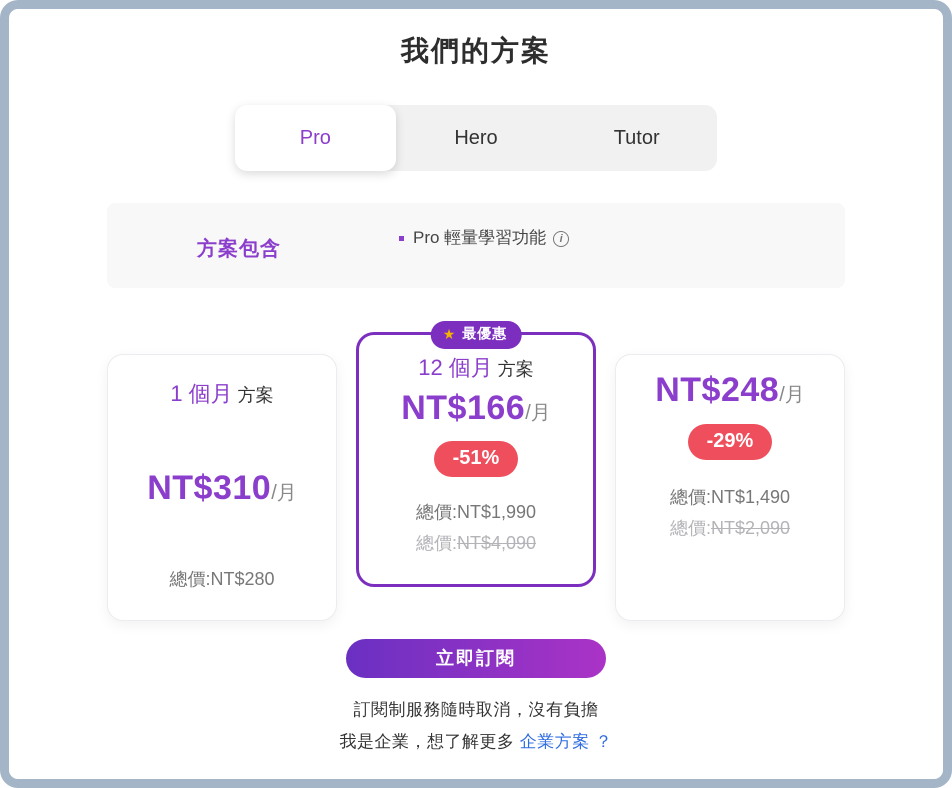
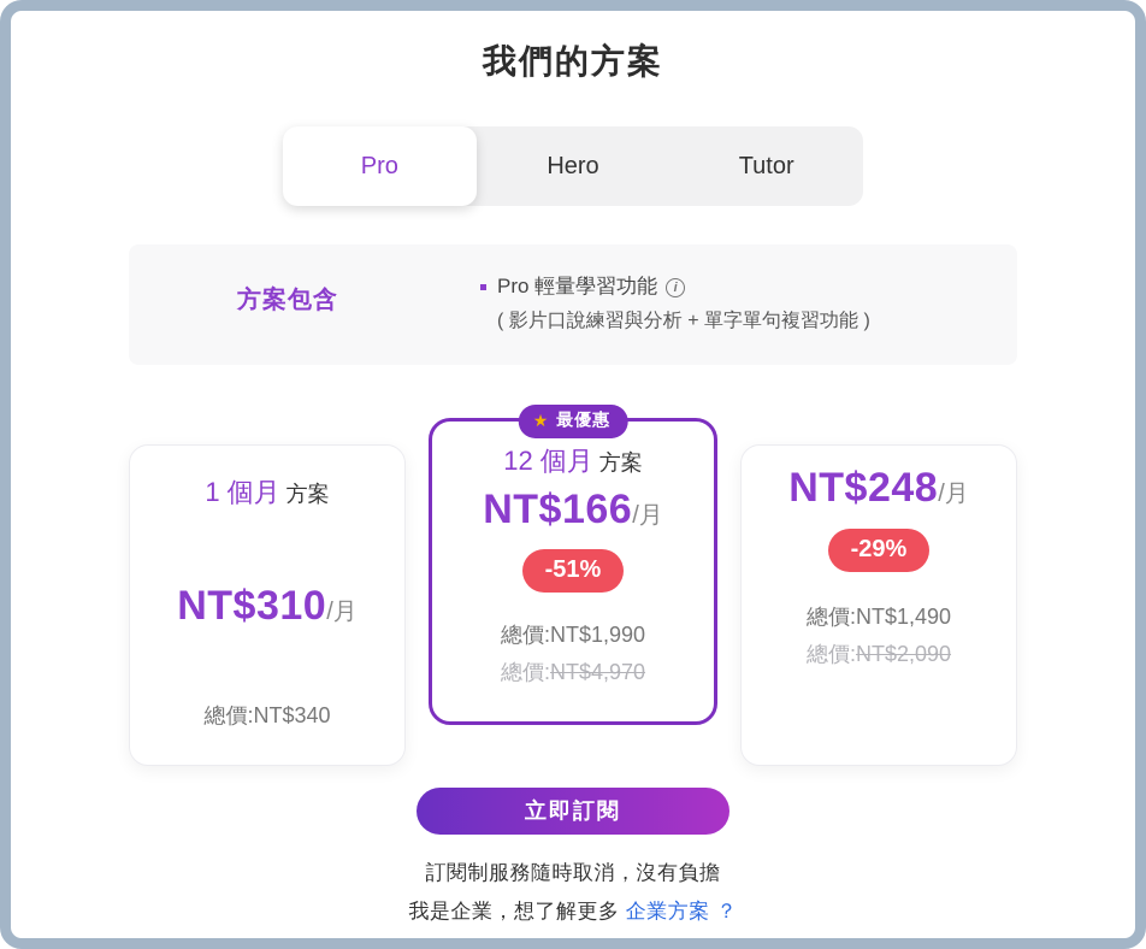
  我們的方案
  Pro
  Hero
  Tutor
  方案包含
  Pro 輕量學習功能
  i
+ ( 影片口說練習與分析 + 單字單句複習功能 )
  1 個月 方案
  NT$310/月
- 總價:NT$280
+ 總價:NT$340
  ★
  最優惠
  12 個月 方案
  NT$166/月
  -51%
  總價:NT$1,990
- 總價:NT$4,090
+ 總價:NT$4,970
  NT$248/月
  -29%
  總價:NT$1,490
  總價:NT$2,090
  立即訂閱
  訂閱制服務隨時取消，沒有負擔
  我是企業，想了解更多 企業方案 ？
